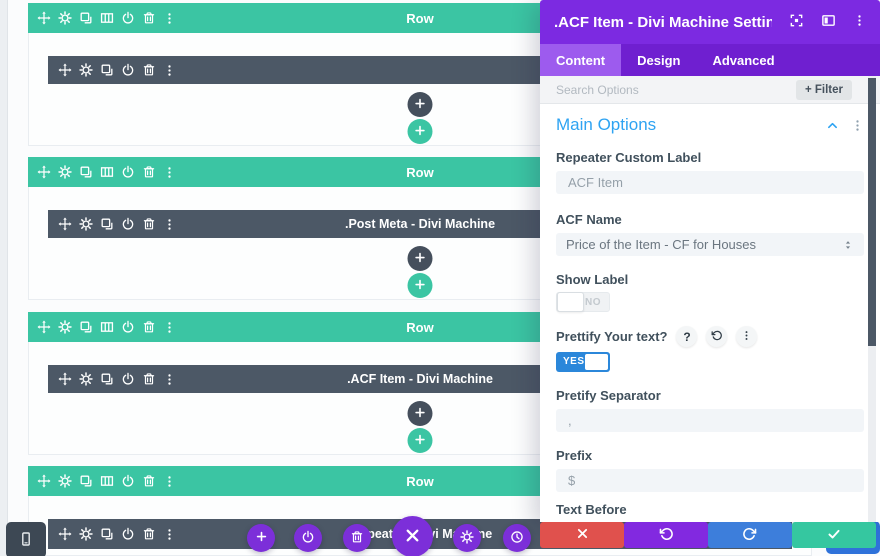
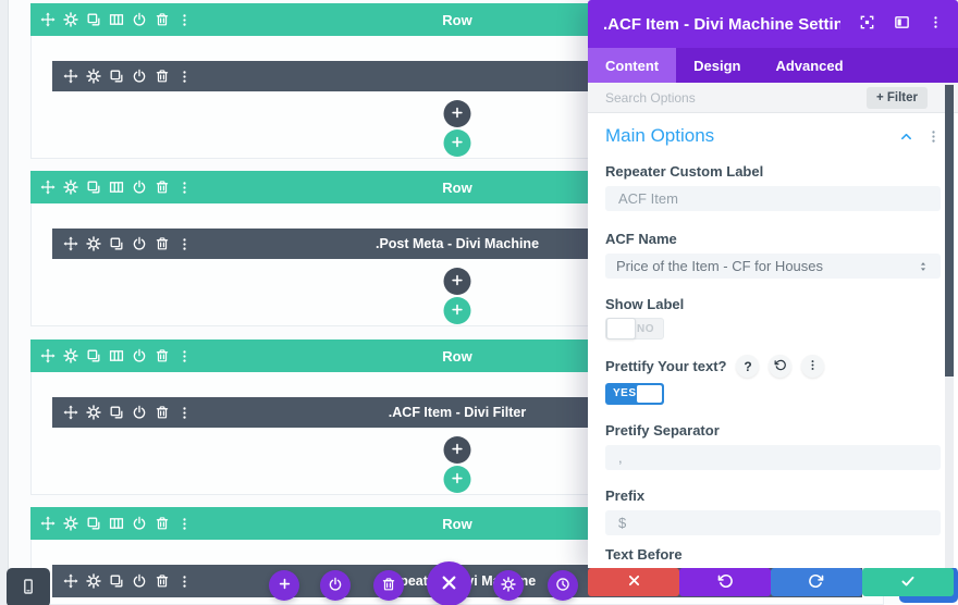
  Row
  Row
  .Post Meta - Divi Machine
  Row
- .ACF Item - Divi Machine
+ .ACF Item - Divi Filter
  Row
  .ACF Item - Divi Machine Settin
  Content
  Design
  Advanced
  Search Options
  + Filter
  Main Options
  Repeater Custom Label
  ACF Item
  ACF Name
  Price of the Item - CF for Houses
  Show Label
  NO
  Prettify Your text?
  ?
  YES
  Pretify Separator
  ,
  Prefix
  $
  Text Before
